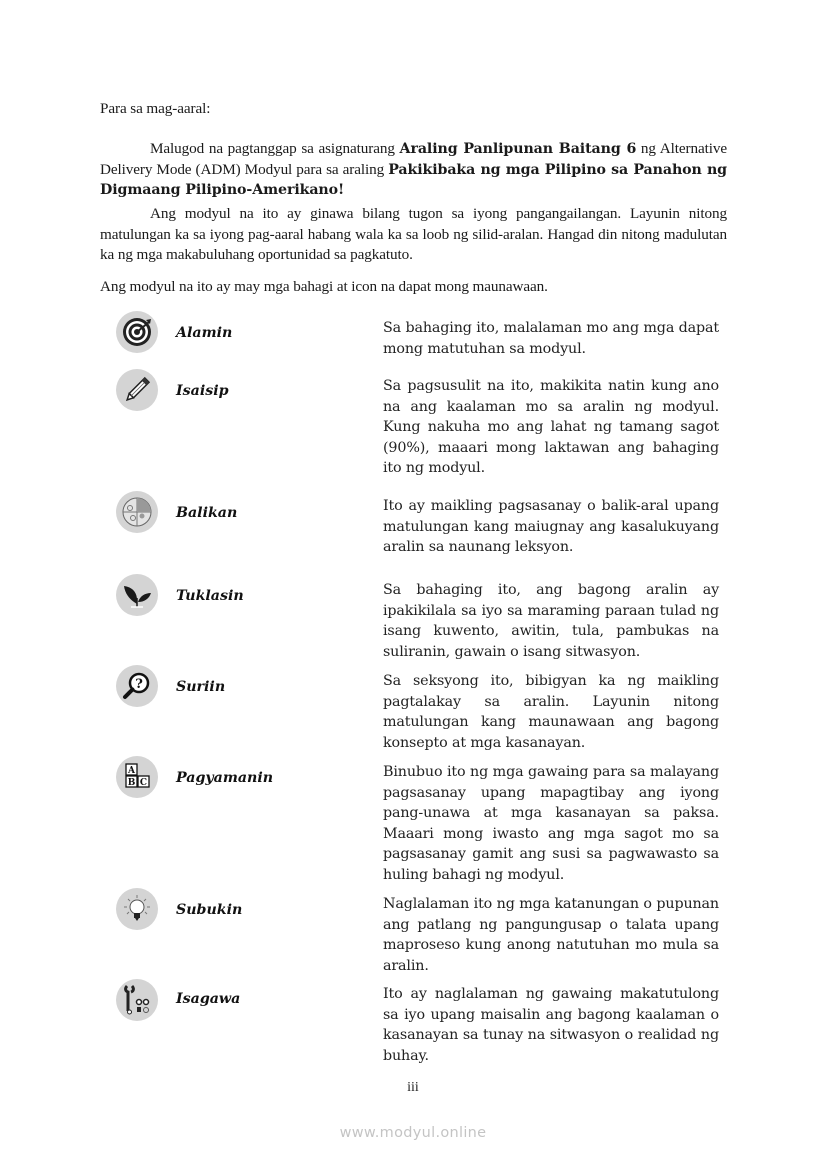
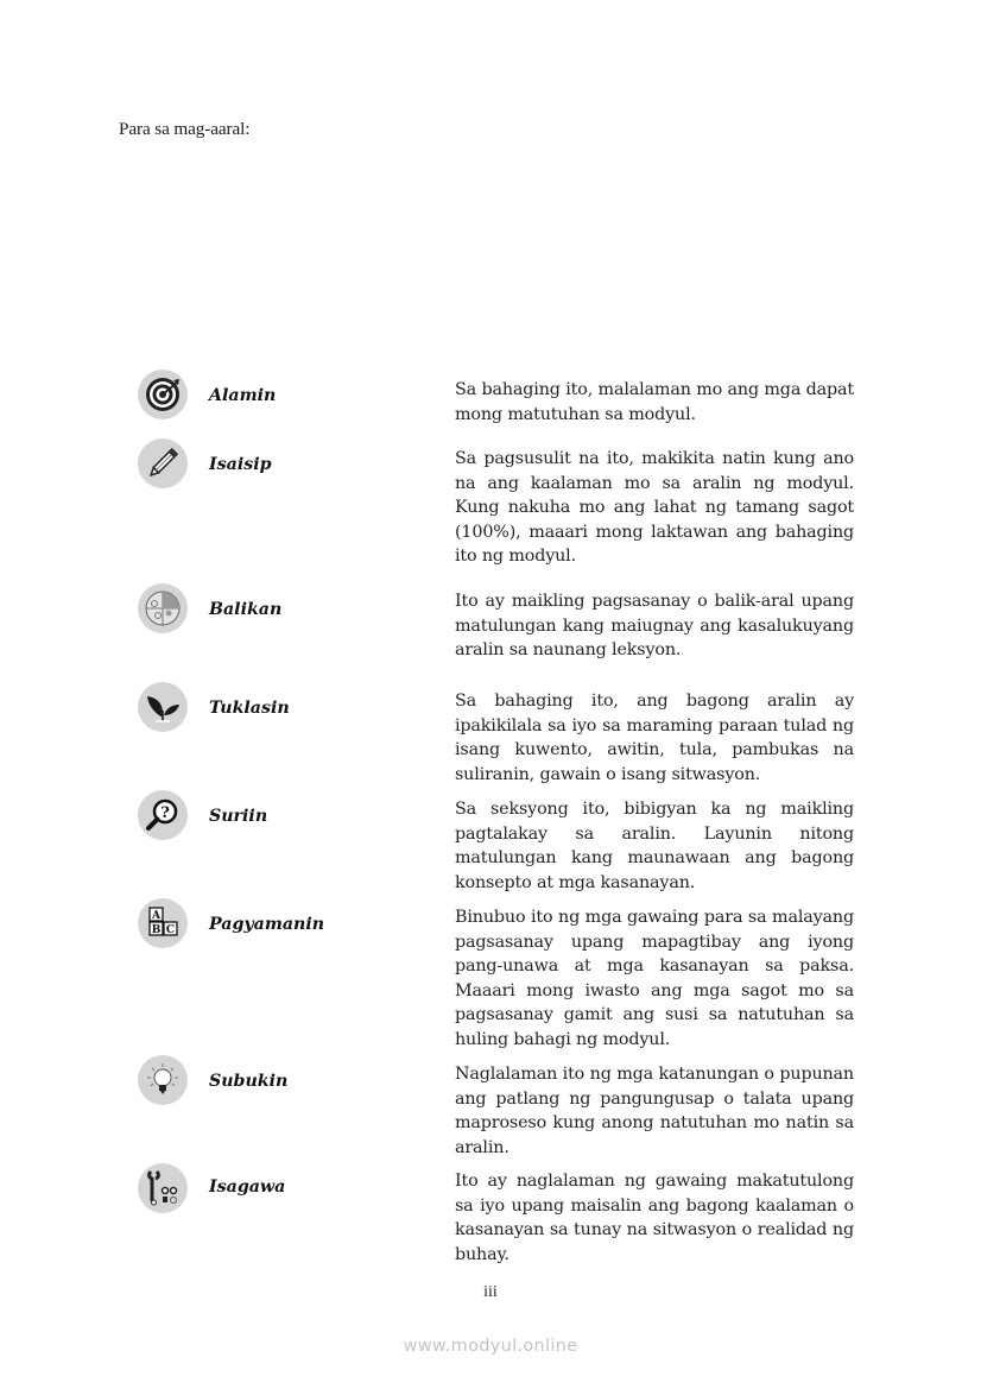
  Para sa mag-aaral:
- Malugod na pagtanggap sa asignaturang Araling Panlipunan Baitang 6 ng Alternative Delivery Mode (ADM) Modyul para sa araling Pakikibaka ng mga Pilipino sa Panahon ng Digmaang Pilipino-Amerikano!
- Ang modyul na ito ay ginawa bilang tugon sa iyong pangangailangan. Layunin nitong matulungan ka sa iyong pag-aaral habang wala ka sa loob ng silid-aralan. Hangad din nitong madulutan ka ng mga makabuluhang oportunidad sa pagkatuto.
- Ang modyul na ito ay may mga bahagi at icon na dapat mong maunawaan.
  Alamin
  Sa bahaging ito, malalaman mo ang mga dapat mong matutuhan sa modyul.
  Isaisip
- Sa pagsusulit na ito, makikita natin kung ano na ang kaalaman mo sa aralin ng modyul. Kung nakuha mo ang lahat ng tamang sagot (90%), maaari mong laktawan ang bahaging ito ng modyul.
+ Sa pagsusulit na ito, makikita natin kung ano na ang kaalaman mo sa aralin ng modyul. Kung nakuha mo ang lahat ng tamang sagot (100%), maaari mong laktawan ang bahaging ito ng modyul.
  Balikan
  Ito ay maikling pagsasanay o balik-aral upang matulungan kang maiugnay ang kasalukuyang aralin sa naunang leksyon.
  Tuklasin
  Sa bahaging ito, ang bagong aralin ay ipakikilala sa iyo sa maraming paraan tulad ng isang kuwento, awitin, tula, pambukas na suliranin, gawain o isang sitwasyon.
  ?
  Suriin
  Sa seksyong ito, bibigyan ka ng maikling pagtalakay sa aralin. Layunin nitong matulungan kang maunawaan ang bagong konsepto at mga kasanayan.
  A
  B
  C
  Pagyamanin
- Binubuo ito ng mga gawaing para sa malayang pagsasanay upang mapagtibay ang iyong pang-unawa at mga kasanayan sa paksa. Maaari mong iwasto ang mga sagot mo sa pagsasanay gamit ang susi sa pagwawasto sa huling bahagi ng modyul.
+ Binubuo ito ng mga gawaing para sa malayang pagsasanay upang mapagtibay ang iyong pang-unawa at mga kasanayan sa paksa. Maaari mong iwasto ang mga sagot mo sa pagsasanay gamit ang susi sa natutuhan sa huling bahagi ng modyul.
  Subukin
- Naglalaman ito ng mga katanungan o pupunan ang patlang ng pangungusap o talata upang maproseso kung anong natutuhan mo mula sa aralin.
+ Naglalaman ito ng mga katanungan o pupunan ang patlang ng pangungusap o talata upang maproseso kung anong natutuhan mo natin sa aralin.
  Isagawa
  Ito ay naglalaman ng gawaing makatutulong sa iyo upang maisalin ang bagong kaalaman o kasanayan sa tunay na sitwasyon o realidad ng buhay.
  iii
  www.modyul.online
